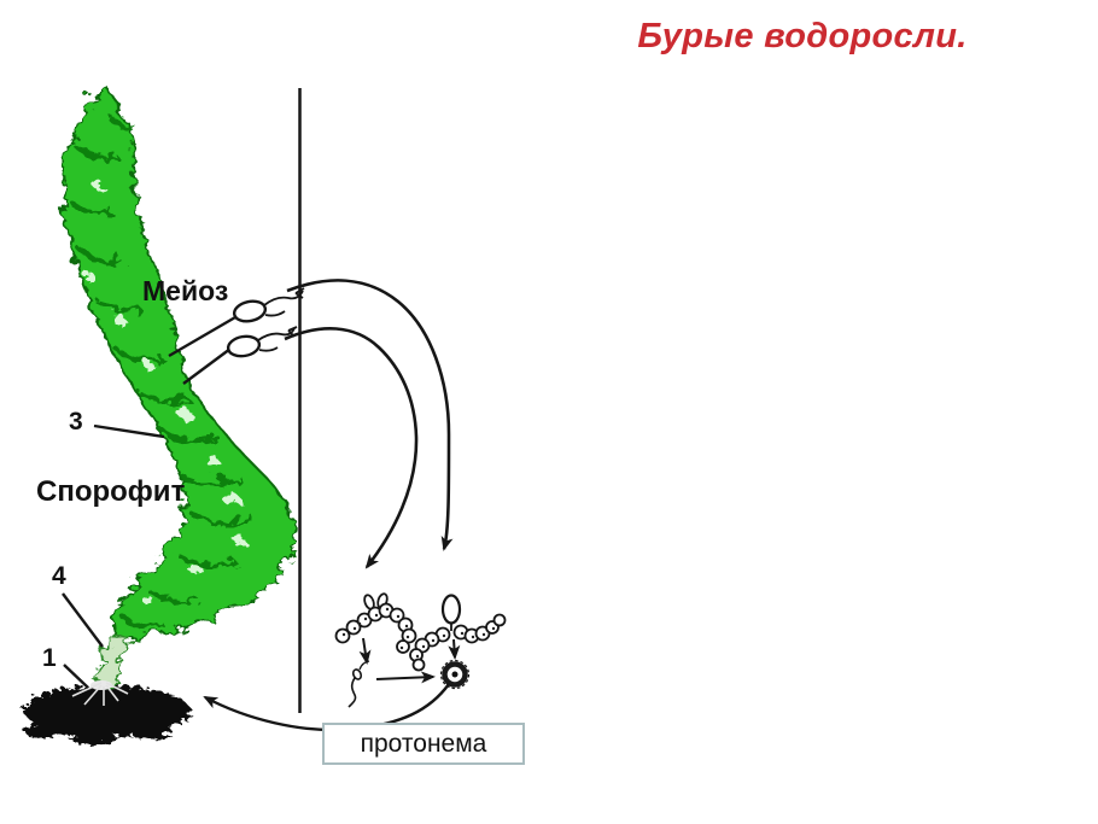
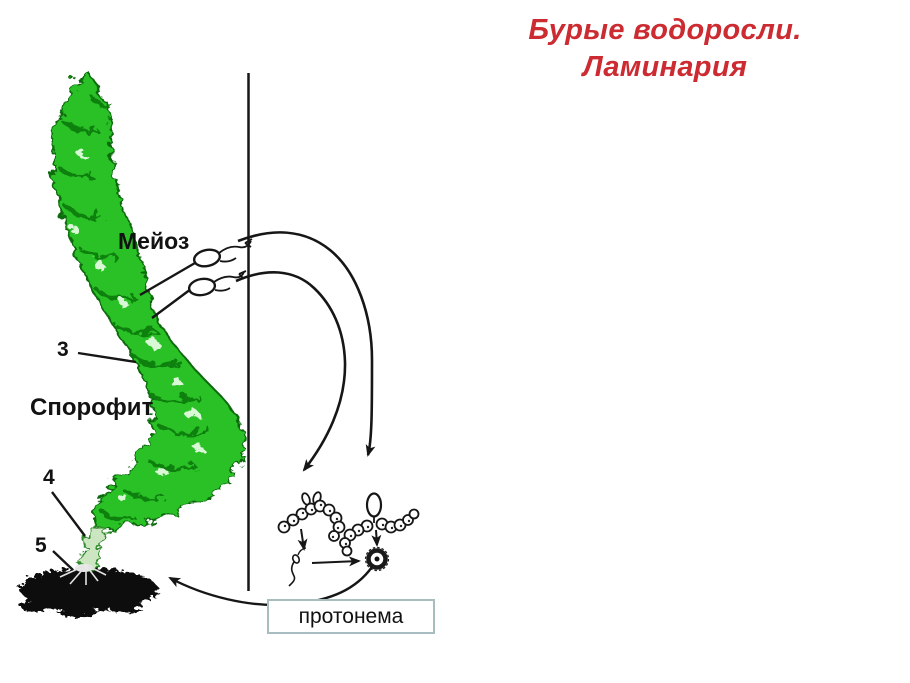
  Мейоз
  Спорофит
  3
  4
- 1
+ 5
  протонема
  Бурые водоросли.
+ Ламинария
